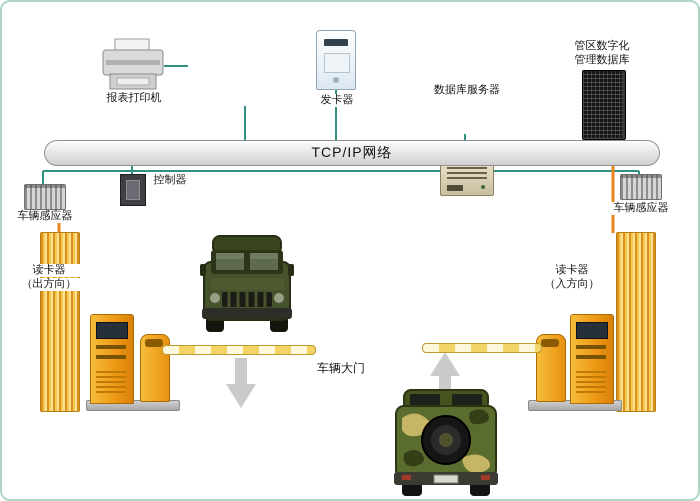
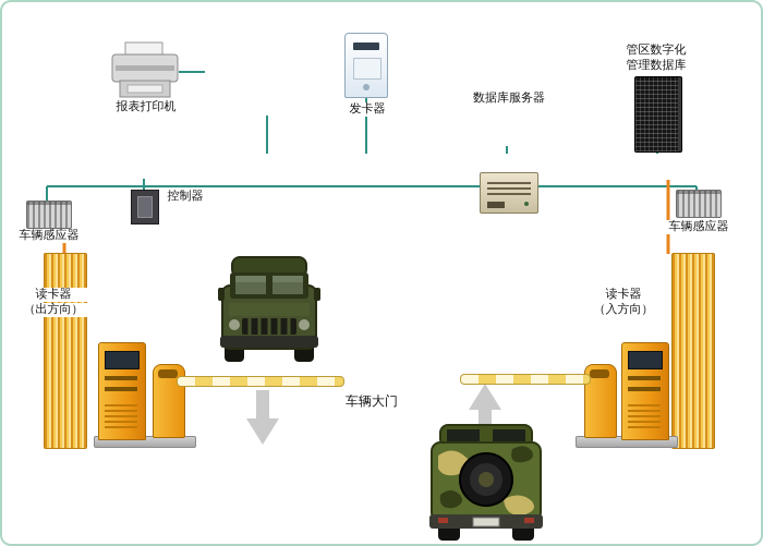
  报表打印机
  发卡器
  数据库服务器
  管区数字化
  管理数据库
- TCP/IP网络
  控制器
  车辆感应器
  车辆感应器
  读卡器
  （出方向）
  读卡器
  （入方向）
  车辆大门
